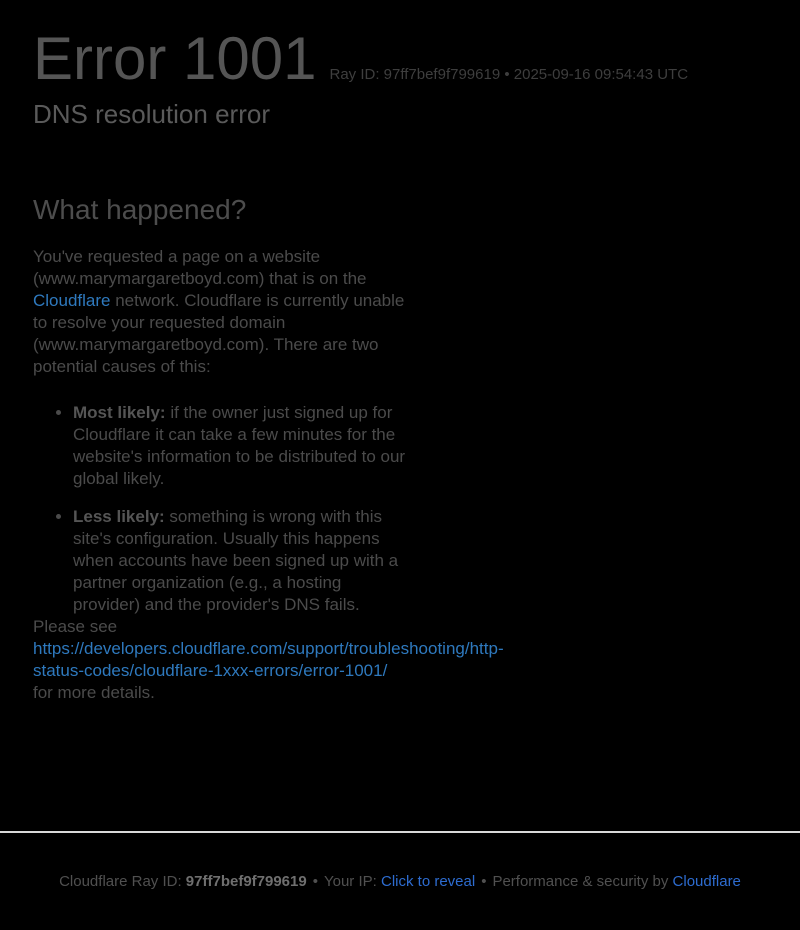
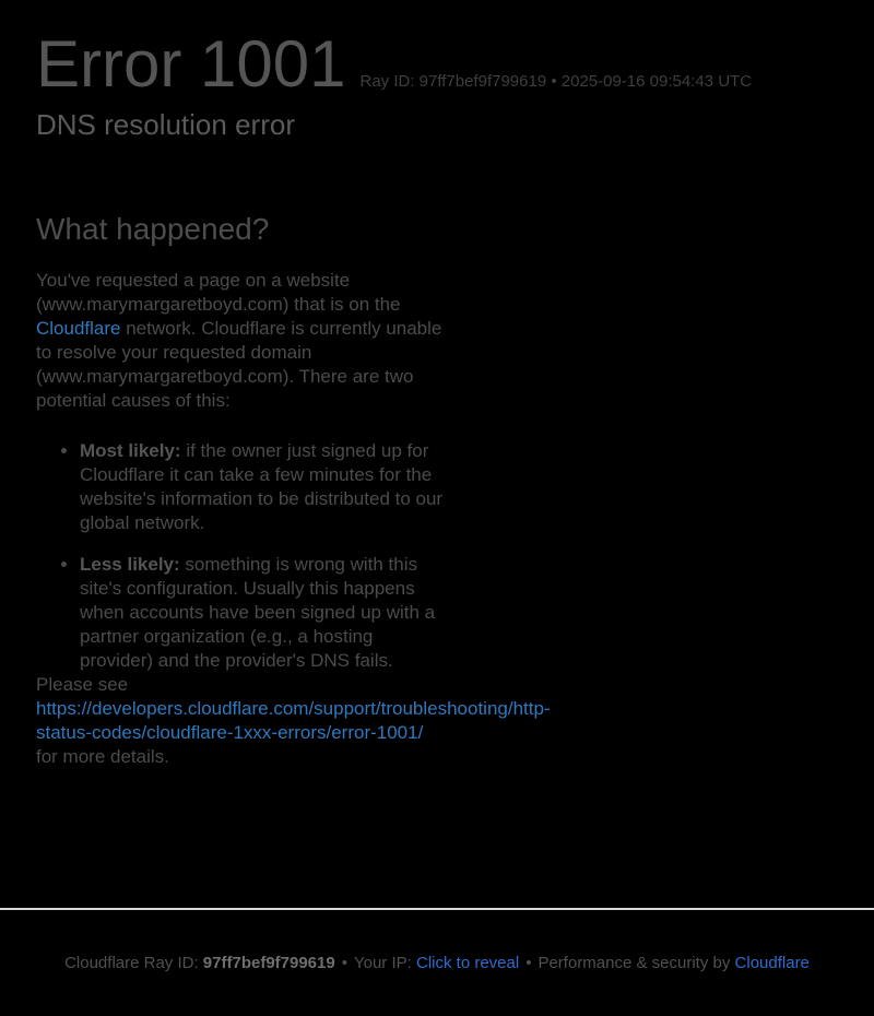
  Error 1001
  Ray ID: 97ff7bef9f799619 • 2025-09-16 09:54:43 UTC
  DNS resolution error
  What happened?
  You've requested a page on a website (www.marymargaretboyd.com) that is on the Cloudflare network. Cloudflare is currently unable to resolve your requested domain (www.marymargaretboyd.com). There are two potential causes of this:
- Most likely: if the owner just signed up for Cloudflare it can take a few minutes for the website's information to be distributed to our global likely.
+ Most likely: if the owner just signed up for Cloudflare it can take a few minutes for the website's information to be distributed to our global network.
  Less likely: something is wrong with this site's configuration. Usually this happens when accounts have been signed up with a partner organization (e.g., a hosting provider) and the provider's DNS fails.
  Please see
  https://developers.cloudflare.com/support/troubleshooting/http-status-codes/cloudflare-1xxx-errors/error-1001/
  for more details.
  Cloudflare Ray ID: 97ff7bef9f799619 • Your IP: Click to reveal • Performance & security by Cloudflare
